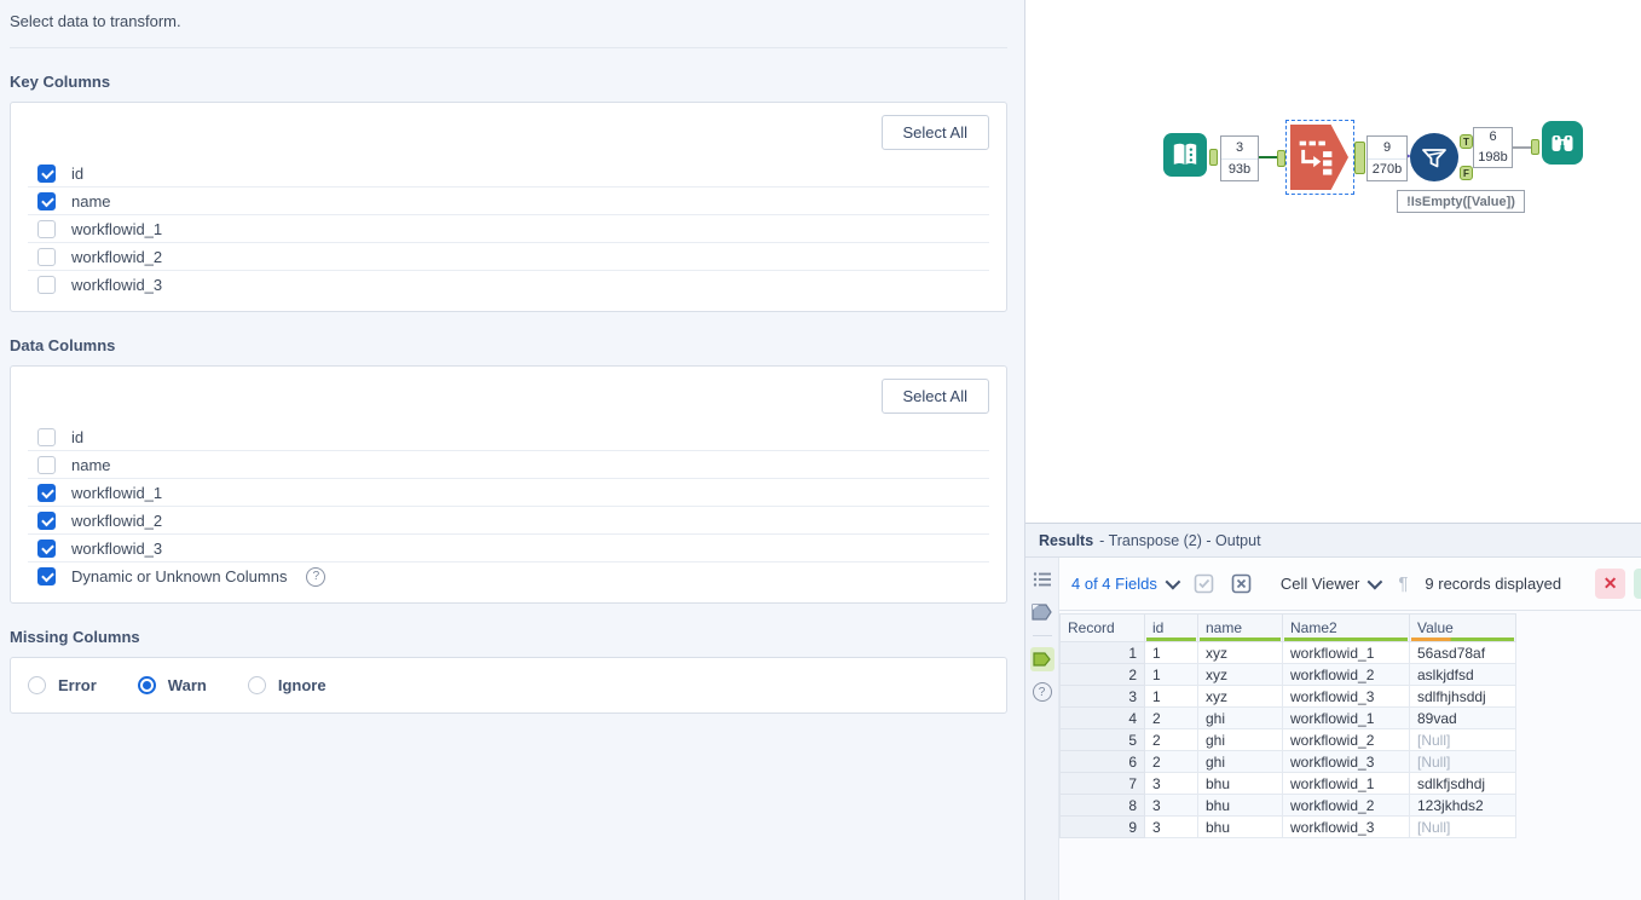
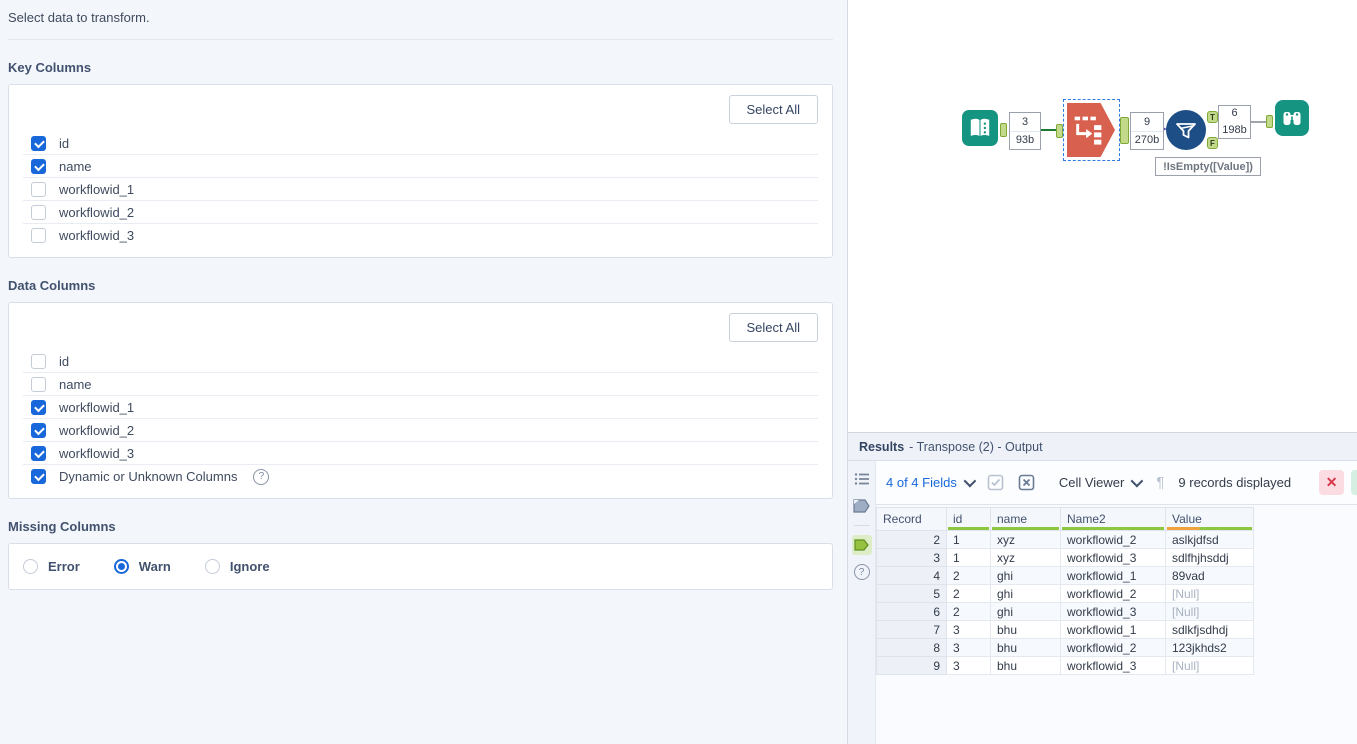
  Select data to transform.
  Key Columns
  Select All
  id
  name
  workflowid_1
  workflowid_2
  workflowid_3
  Data Columns
  Select All
  id
  name
  workflowid_1
  workflowid_2
  workflowid_3
  Dynamic or Unknown Columns
  ?
  Missing Columns
  Error
  Warn
  Ignore
  3
  93b
  9
  270b
  T
  F
  6
  198b
  !IsEmpty([Value])
  Results
  - Transpose (2) - Output
  ?
  4 of 4 Fields
  Cell Viewer
  ¶
  9 records displayed
  ✕
  Record	id	name	Name2	Value
- 1	1	xyz	workflowid_1	56asd78af
  2	1	xyz	workflowid_2	aslkjdfsd
  3	1	xyz	workflowid_3	sdlfhjhsddj
  4	2	ghi	workflowid_1	89vad
  5	2	ghi	workflowid_2	[Null]
  6	2	ghi	workflowid_3	[Null]
  7	3	bhu	workflowid_1	sdlkfjsdhdj
  8	3	bhu	workflowid_2	123jkhds2
  9	3	bhu	workflowid_3	[Null]
